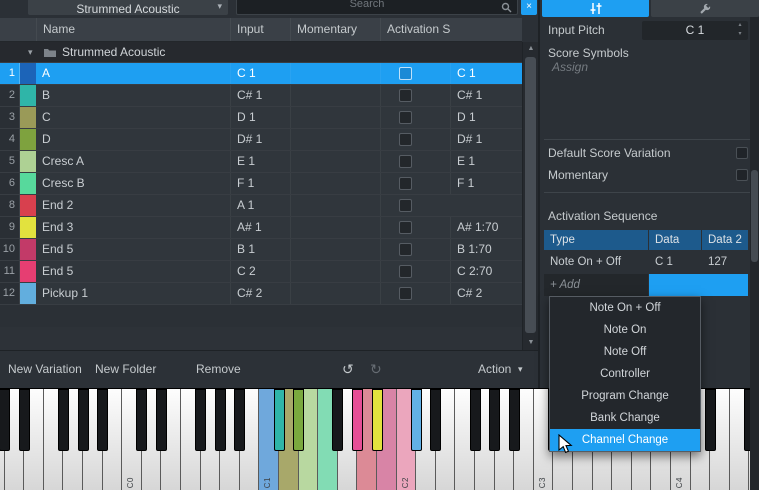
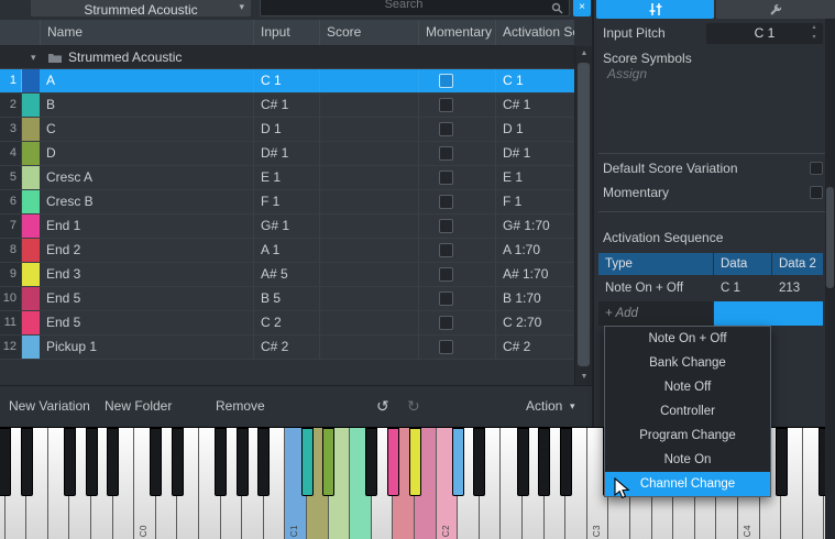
  Strummed Acoustic
  ▾
  Search
  ×
  Name
  Input
+ Score
  Momentary
  Activation S
  ▾
  Strummed Acoustic
  1
  A
  C 1
  C 1
  2
  B
  C# 1
  C# 1
  3
  C
  D 1
  D 1
  4
  D
  D# 1
  D# 1
  5
  Cresc A
  E 1
  E 1
  6
  Cresc B
  F 1
  F 1
+ 7
+ End 1
+ G# 1
+ G# 1:70
  8
  End 2
  A 1
+ A 1:70
  9
  End 3
- A# 1
+ A# 5
  A# 1:70
  10
  End 5
- B 1
+ B 5
  B 1:70
  11
  End 5
  C 2
  C 2:70
  12
  Pickup 1
  C# 2
  C# 2
  New Variation
  New Folder
  Remove
  ↺
  ↻
  Action
  ▾
  Input Pitch
  C 1
  Score Symbols
  Assign
  Default Score Variation
  Momentary
  Activation Sequence
  Type
  Data
  Data 2
  Note On + Off
  C 1
- 127
+ 213
  + Add
  Note On + Off
- Note On
+ Bank Change
  Note Off
  Controller
  Program Change
- Bank Change
+ Note On
  Channel Change
